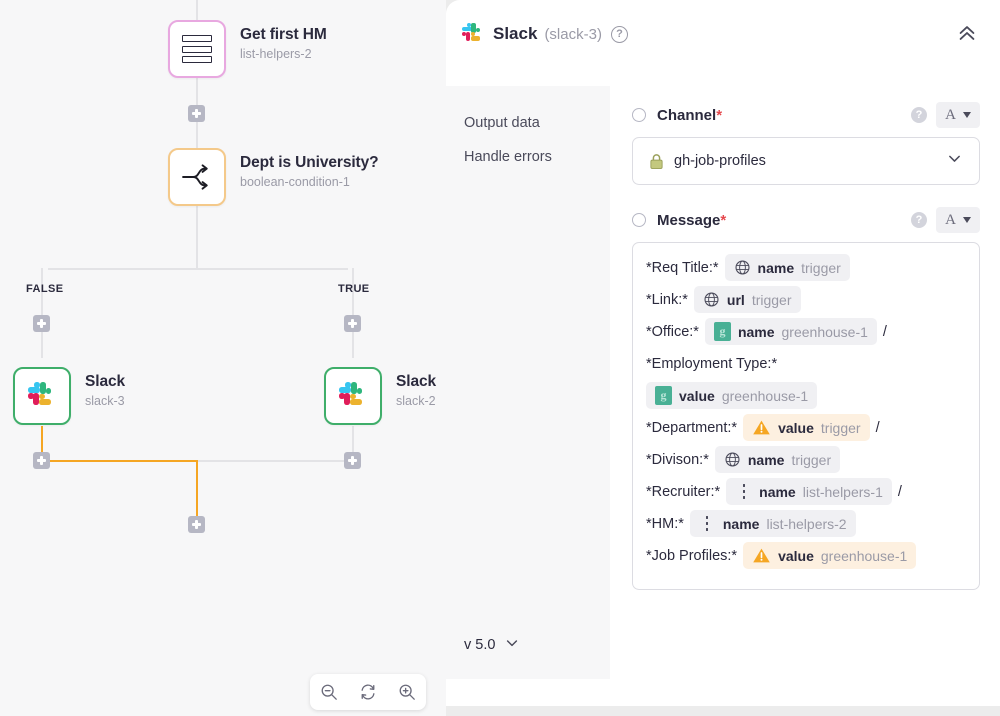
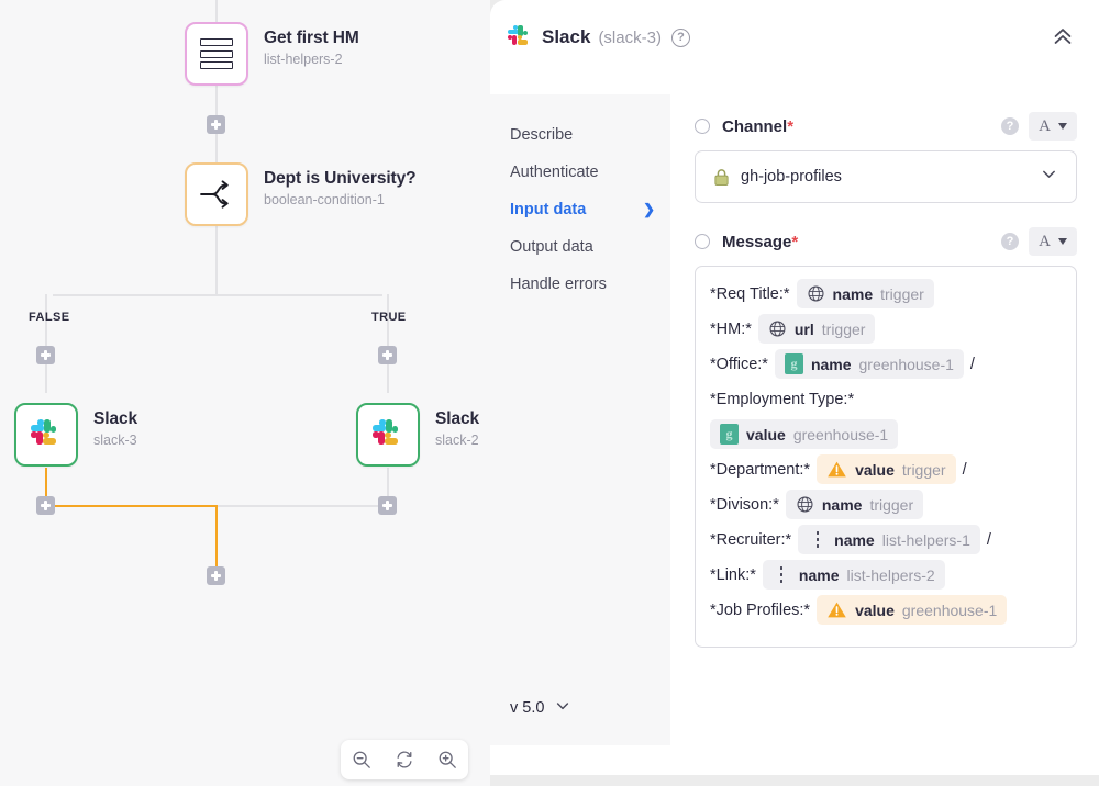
  FALSE
  TRUE
  Get first HM
  list-helpers-2
  Dept is University?
  boolean-condition-1
  Slack
  slack-3
  Slack
  slack-2
  Slack
  (slack-3)
  ?
+ Describe
+ Authenticate
+ Input data
+ ❯
  Output data
  Handle errors
  v 5.0
  Channel*
  ?
  A
  gh-job-profiles
  Message*
  ?
  A
  *Req Title:*
  name
  trigger
- *Link:*
+ *HM:*
  url
  trigger
  *Office:*
  g
  name
  greenhouse-1
  /
  *Employment Type:*
  g
  value
  greenhouse-1
  *Department:*
  value
  trigger
  /
  *Divison:*
  name
  trigger
  *Recruiter:*
  name
  list-helpers-1
  /
- *HM:*
+ *Link:*
  name
  list-helpers-2
  *Job Profiles:*
  value
  greenhouse-1
